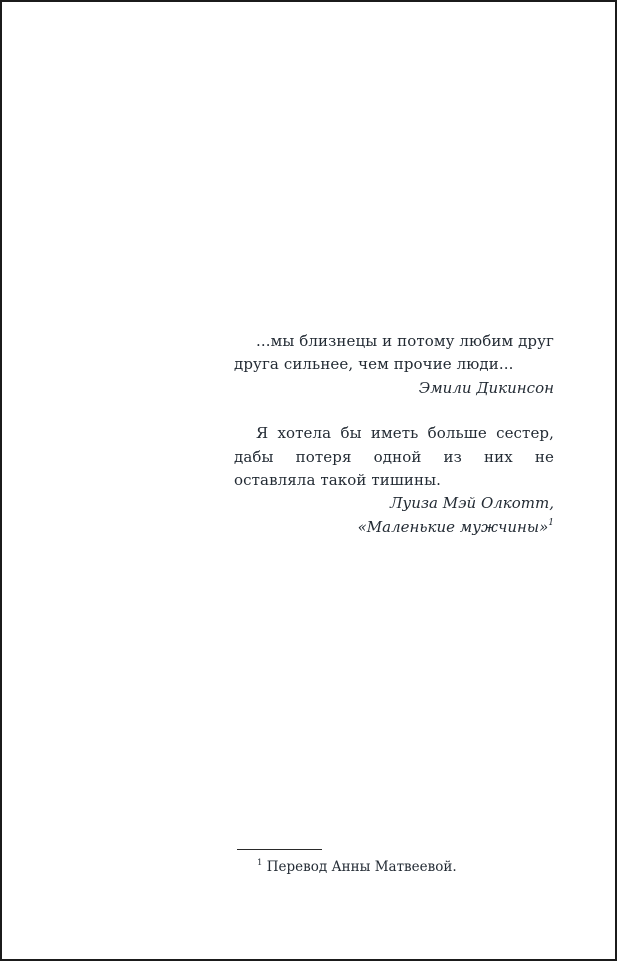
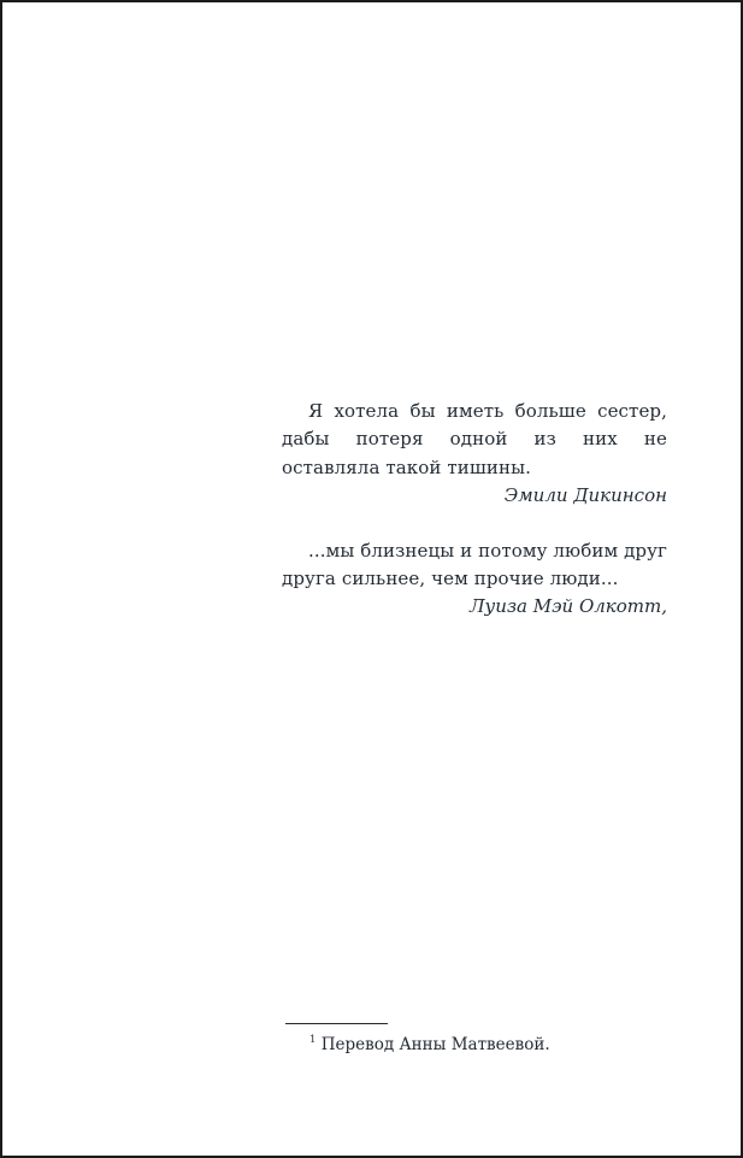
- ...мы близнецы и потому любим друг друга сильнее, чем прочие люди...
+ Я хотела бы иметь больше сестер, дабы потеря одной из них не оставляла такой тишины.
  Эмили Дикинсон
- Я хотела бы иметь больше сестер, дабы потеря одной из них не оставляла такой тишины.
+ ...мы близнецы и потому любим друг друга сильнее, чем прочие люди...
  Луиза Мэй Олкотт,
- «Маленькие мужчины»1
  1 Перевод Анны Матвеевой.
